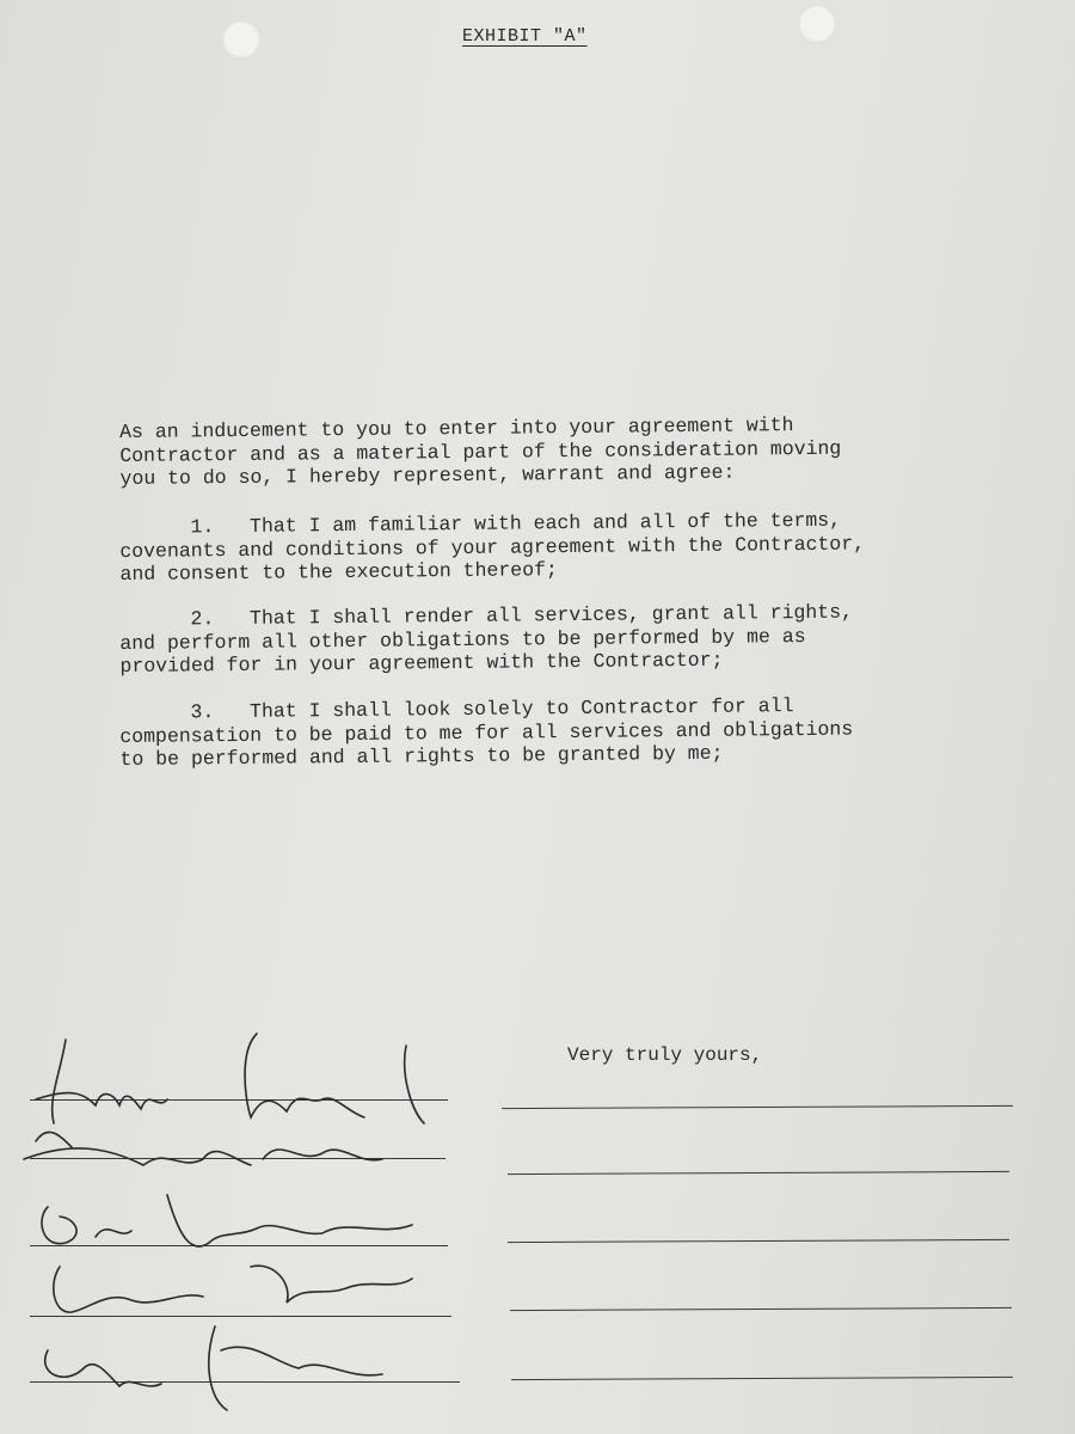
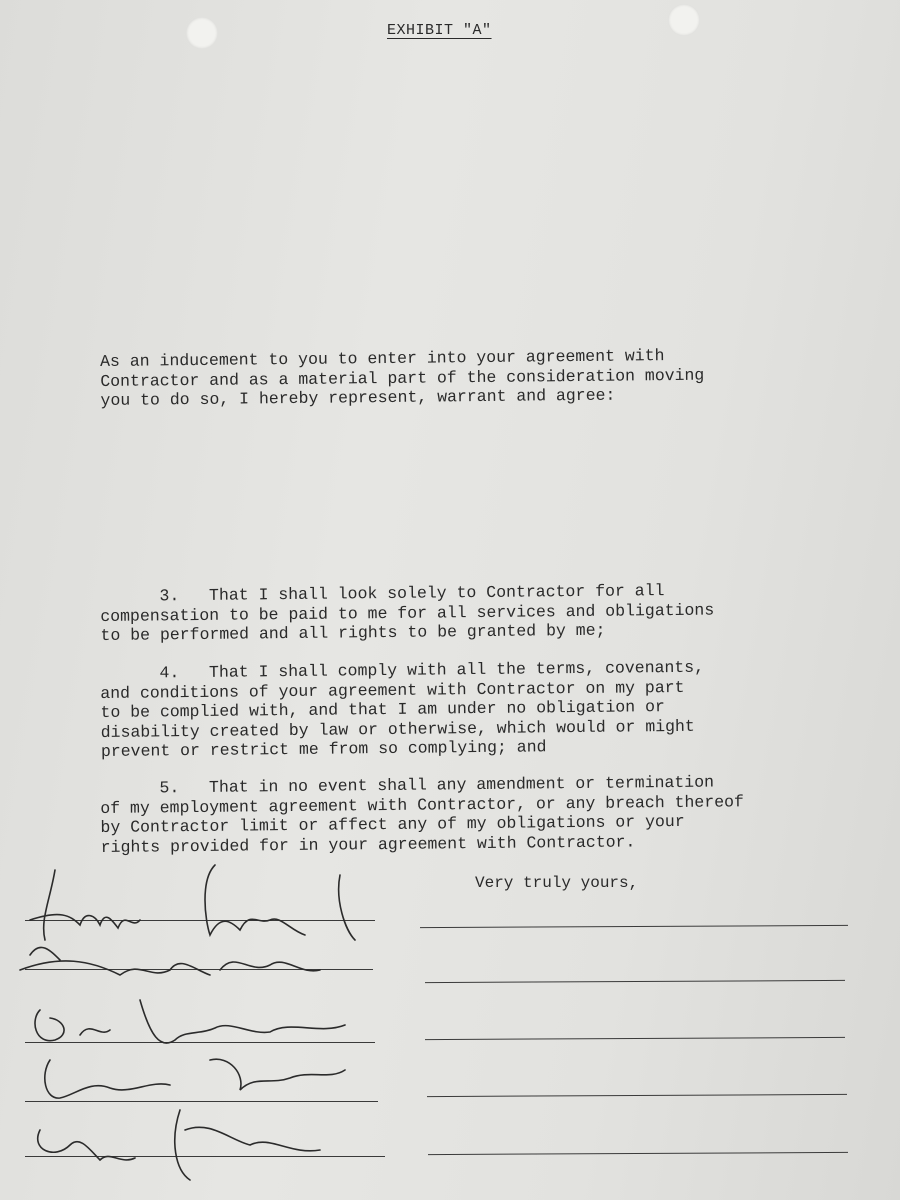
  EXHIBIT "A"
  As an inducement to you to enter into your agreement with
  Contractor and as a material part of the consideration moving
  you to do so, I hereby represent, warrant and agree:
- 1. That I am familiar with each and all of the terms,
- covenants and conditions of your agreement with the Contractor,
- and consent to the execution thereof;
- 2. That I shall render all services, grant all rights,
- and perform all other obligations to be performed by me as
- provided for in your agreement with the Contractor;
  3. That I shall look solely to Contractor for all
  compensation to be paid to me for all services and obligations
  to be performed and all rights to be granted by me;
+ 4. That I shall comply with all the terms, covenants,
+ and conditions of your agreement with Contractor on my part
+ to be complied with, and that I am under no obligation or
+ disability created by law or otherwise, which would or might
+ prevent or restrict me from so complying; and
+ 5. That in no event shall any amendment or termination
+ of my employment agreement with Contractor, or any breach thereof
+ by Contractor limit or affect any of my obligations or your
+ rights provided for in your agreement with Contractor.
  Very truly yours,
